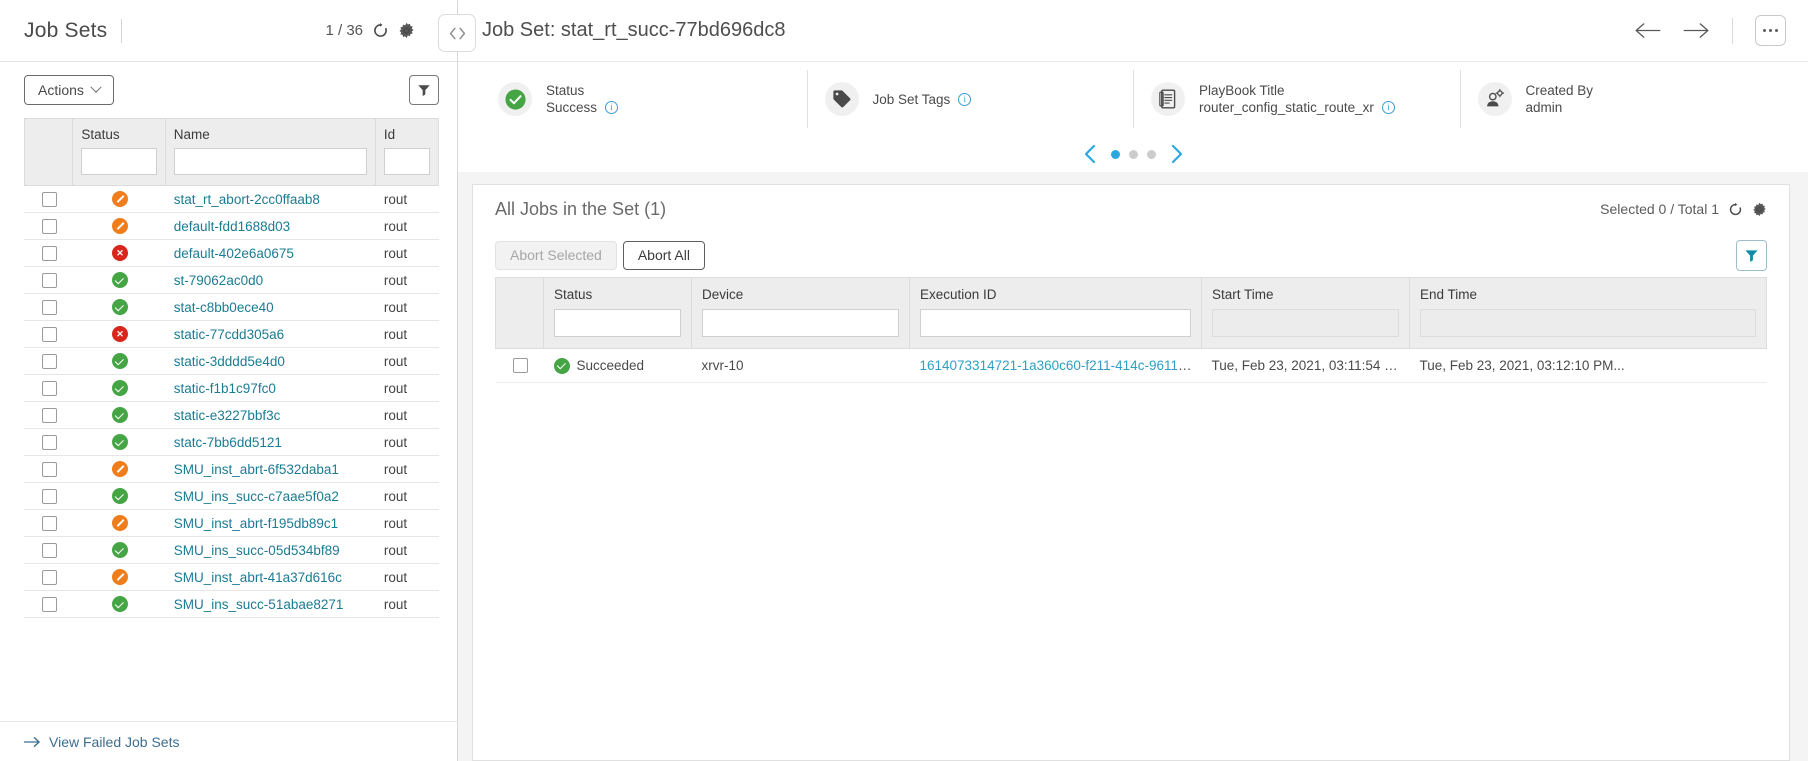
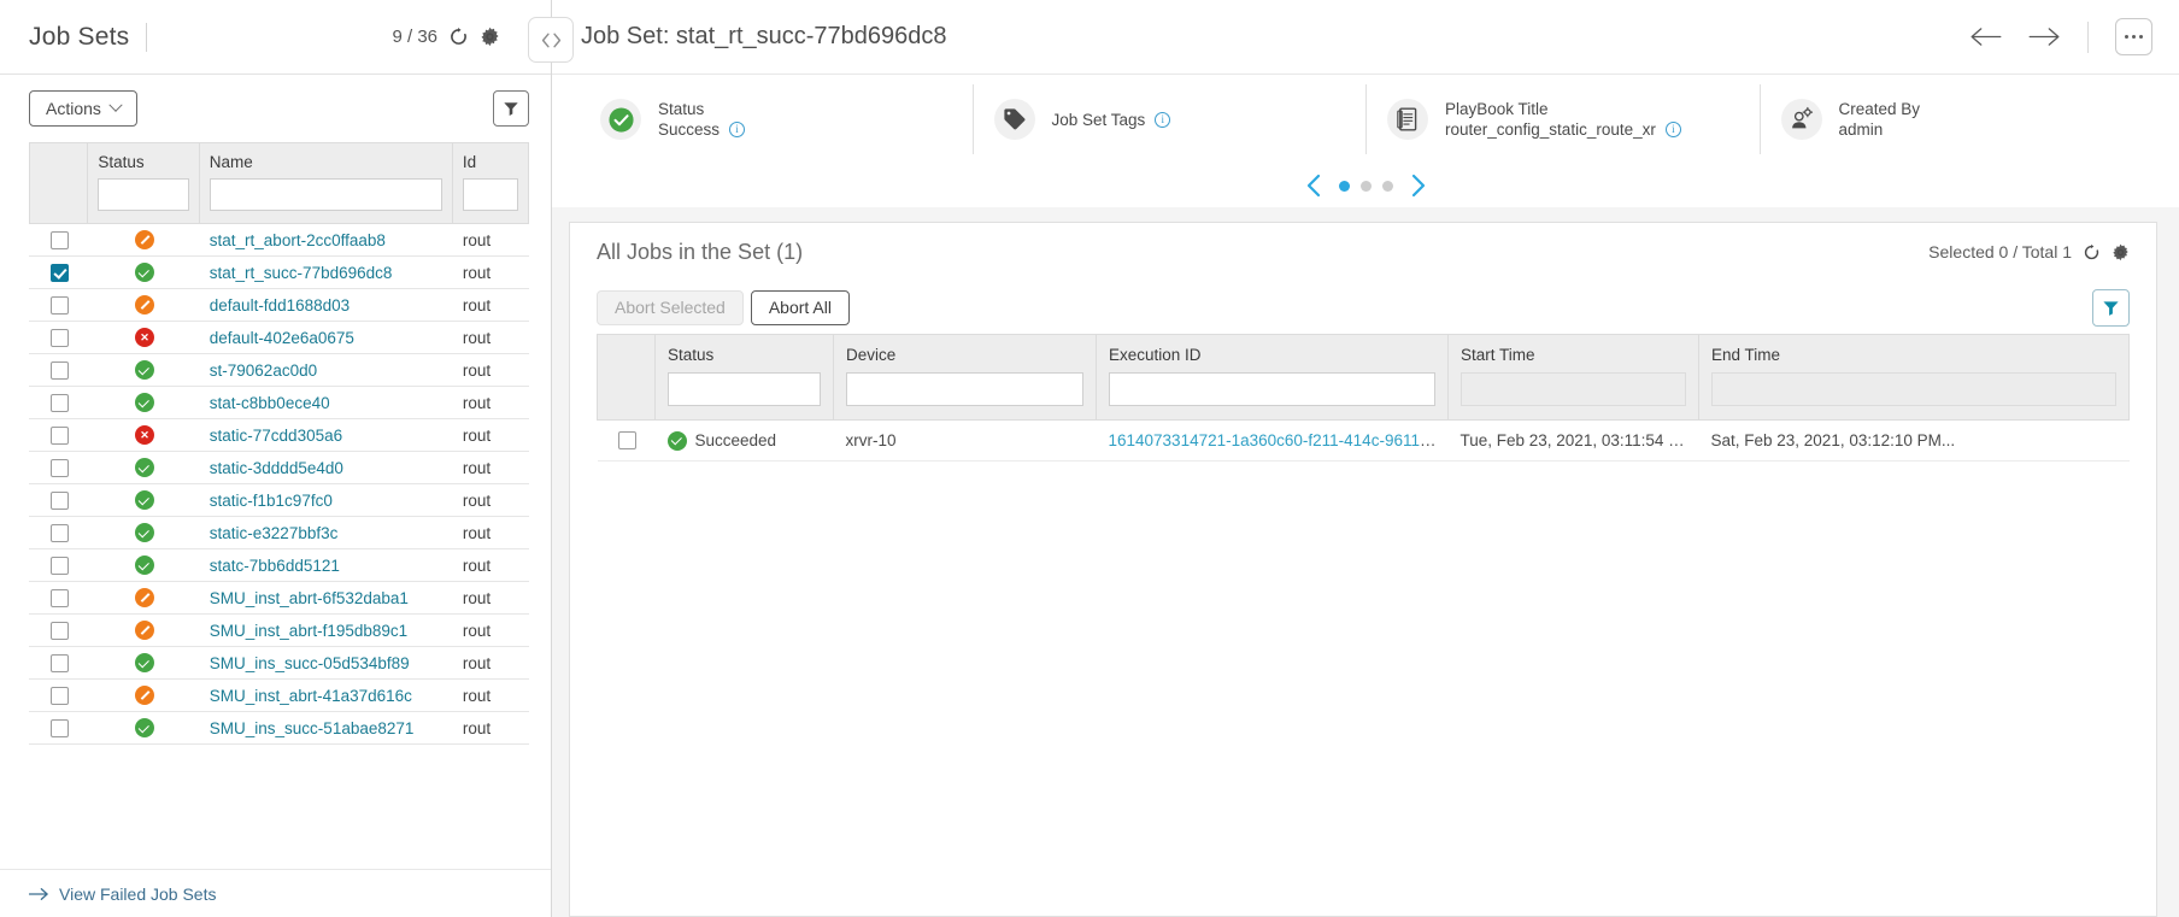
  Job Sets
- 1 / 36
+ 9 / 36
  Actions
  	Status	Name	Id
  		stat_rt_abort-2cc0ffaab8	rout
+ 		stat_rt_succ-77bd696dc8	rout
  		default-fdd1688d03	rout
  		default-402e6a0675	rout
  		st-79062ac0d0	rout
  		stat-c8bb0ece40	rout
  		static-77cdd305a6	rout
  		static-3dddd5e4d0	rout
  		static-f1b1c97fc0	rout
  		static-e3227bbf3c	rout
  		statc-7bb6dd5121	rout
  		SMU_inst_abrt-6f532daba1	rout
- 		SMU_ins_succ-c7aae5f0a2	rout
  		SMU_inst_abrt-f195db89c1	rout
  		SMU_ins_succ-05d534bf89	rout
  		SMU_inst_abrt-41a37d616c	rout
  		SMU_ins_succ-51abae8271	rout
  View Failed Job Sets
  Job Set: stat_rt_succ-77bd696dc8
  Status
  Success
  i
  Job Set Tags
  i
  PlayBook Title
  router_config_static_route_xr
  i
  Created By
  admin
  All Jobs in the Set (1)
  Selected 0 / Total 1
  Abort Selected
  Abort All
  	Status	Device	Execution ID	Start Time	End Time
- 	Succeeded	xrvr-10	1614073314721-1a360c60-f211-414c-9611-6f	Tue, Feb 23, 2021, 03:11:54 PM.	Tue, Feb 23, 2021, 03:12:10 PM...
+ 	Succeeded	xrvr-10	1614073314721-1a360c60-f211-414c-9611-6f	Tue, Feb 23, 2021, 03:11:54 PM.	Sat, Feb 23, 2021, 03:12:10 PM...
